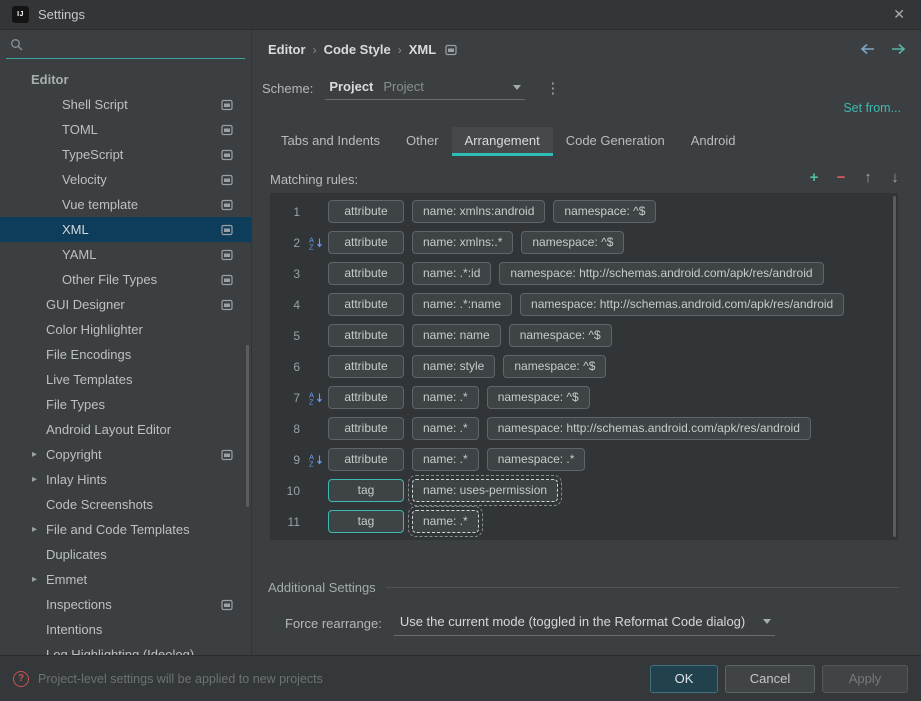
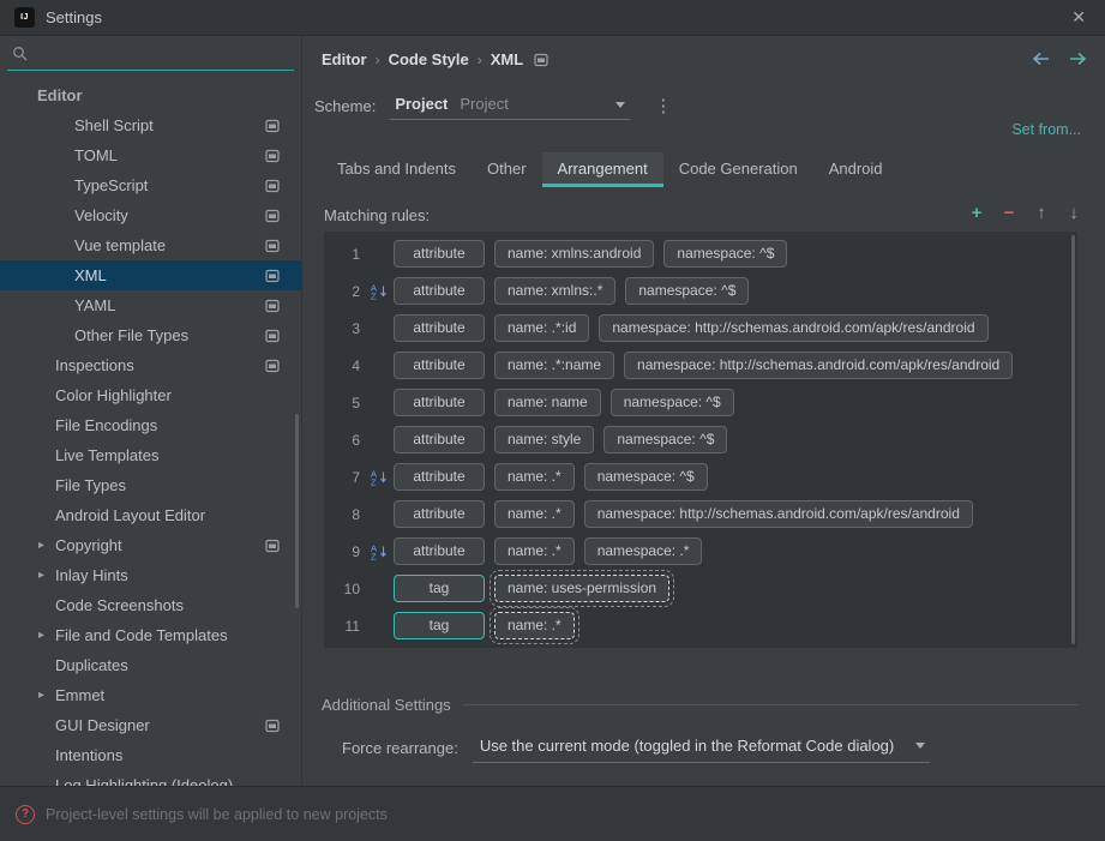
  Settings
  ✕
  Editor
  Shell Script
  TOML
  TypeScript
  Velocity
  Vue template
  XML
  YAML
  Other File Types
- GUI Designer
+ Inspections
  Color Highlighter
  File Encodings
  Live Templates
  File Types
  Android Layout Editor
  ▸
  Copyright
  ▸
  Inlay Hints
  Code Screenshots
  ▸
  File and Code Templates
  Duplicates
  ▸
  Emmet
- Inspections
+ GUI Designer
  Intentions
  Editor
  ›
  Code Style
  ›
  XML
  Scheme:
  Project
  Project
  ⋮
  Set from...
  Tabs and Indents
  Other
  Arrangement
  Code Generation
  Android
  Matching rules:
  +
  −
  ↑
  ↓
  1
  attribute
  name: xmlns:android
  namespace: ^$
  2
  A
  Z
  attribute
  name: xmlns:.*
  namespace: ^$
  3
  attribute
  name: .*:id
  namespace: http://schemas.android.com/apk/res/android
  4
  attribute
  name: .*:name
  namespace: http://schemas.android.com/apk/res/android
  5
  attribute
  name: name
  namespace: ^$
  6
  attribute
  name: style
  namespace: ^$
  7
  A
  Z
  attribute
  name: .*
  namespace: ^$
  8
  attribute
  name: .*
  namespace: http://schemas.android.com/apk/res/android
  9
  A
  Z
  attribute
  name: .*
  namespace: .*
  10
  tag
  name: uses-permission
  11
  tag
  name: .*
  Additional Settings
  Force rearrange:
  Use the current mode (toggled in the Reformat Code dialog)
  ?
  Project-level settings will be applied to new projects
- OK
- Cancel
- Apply
